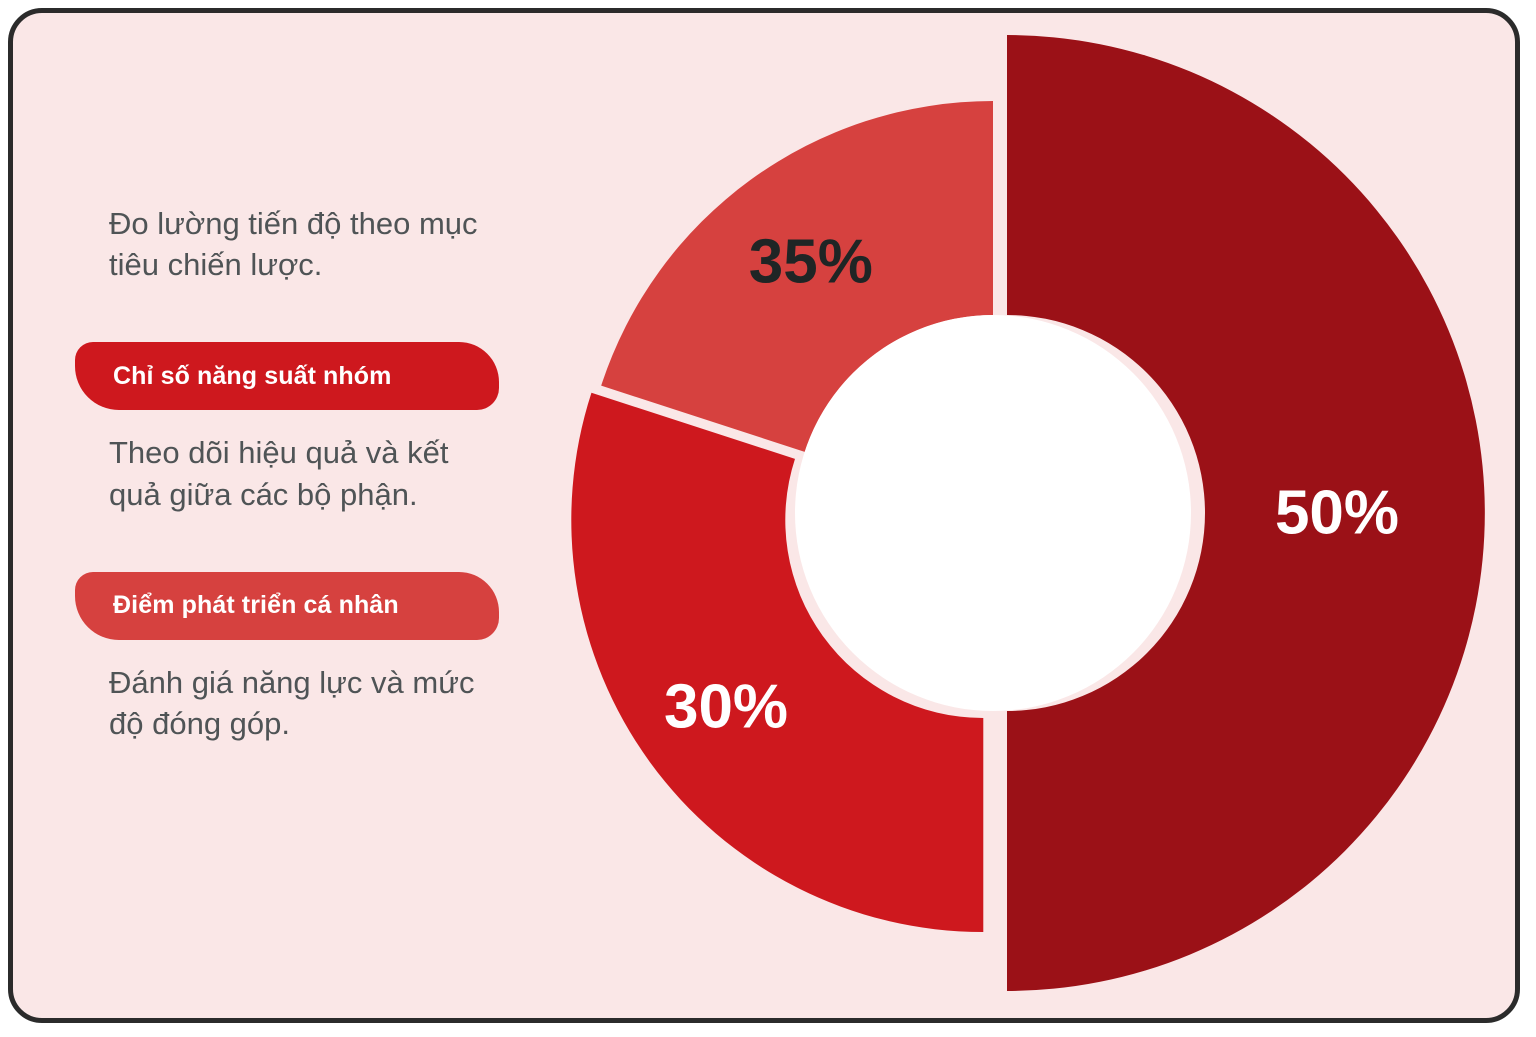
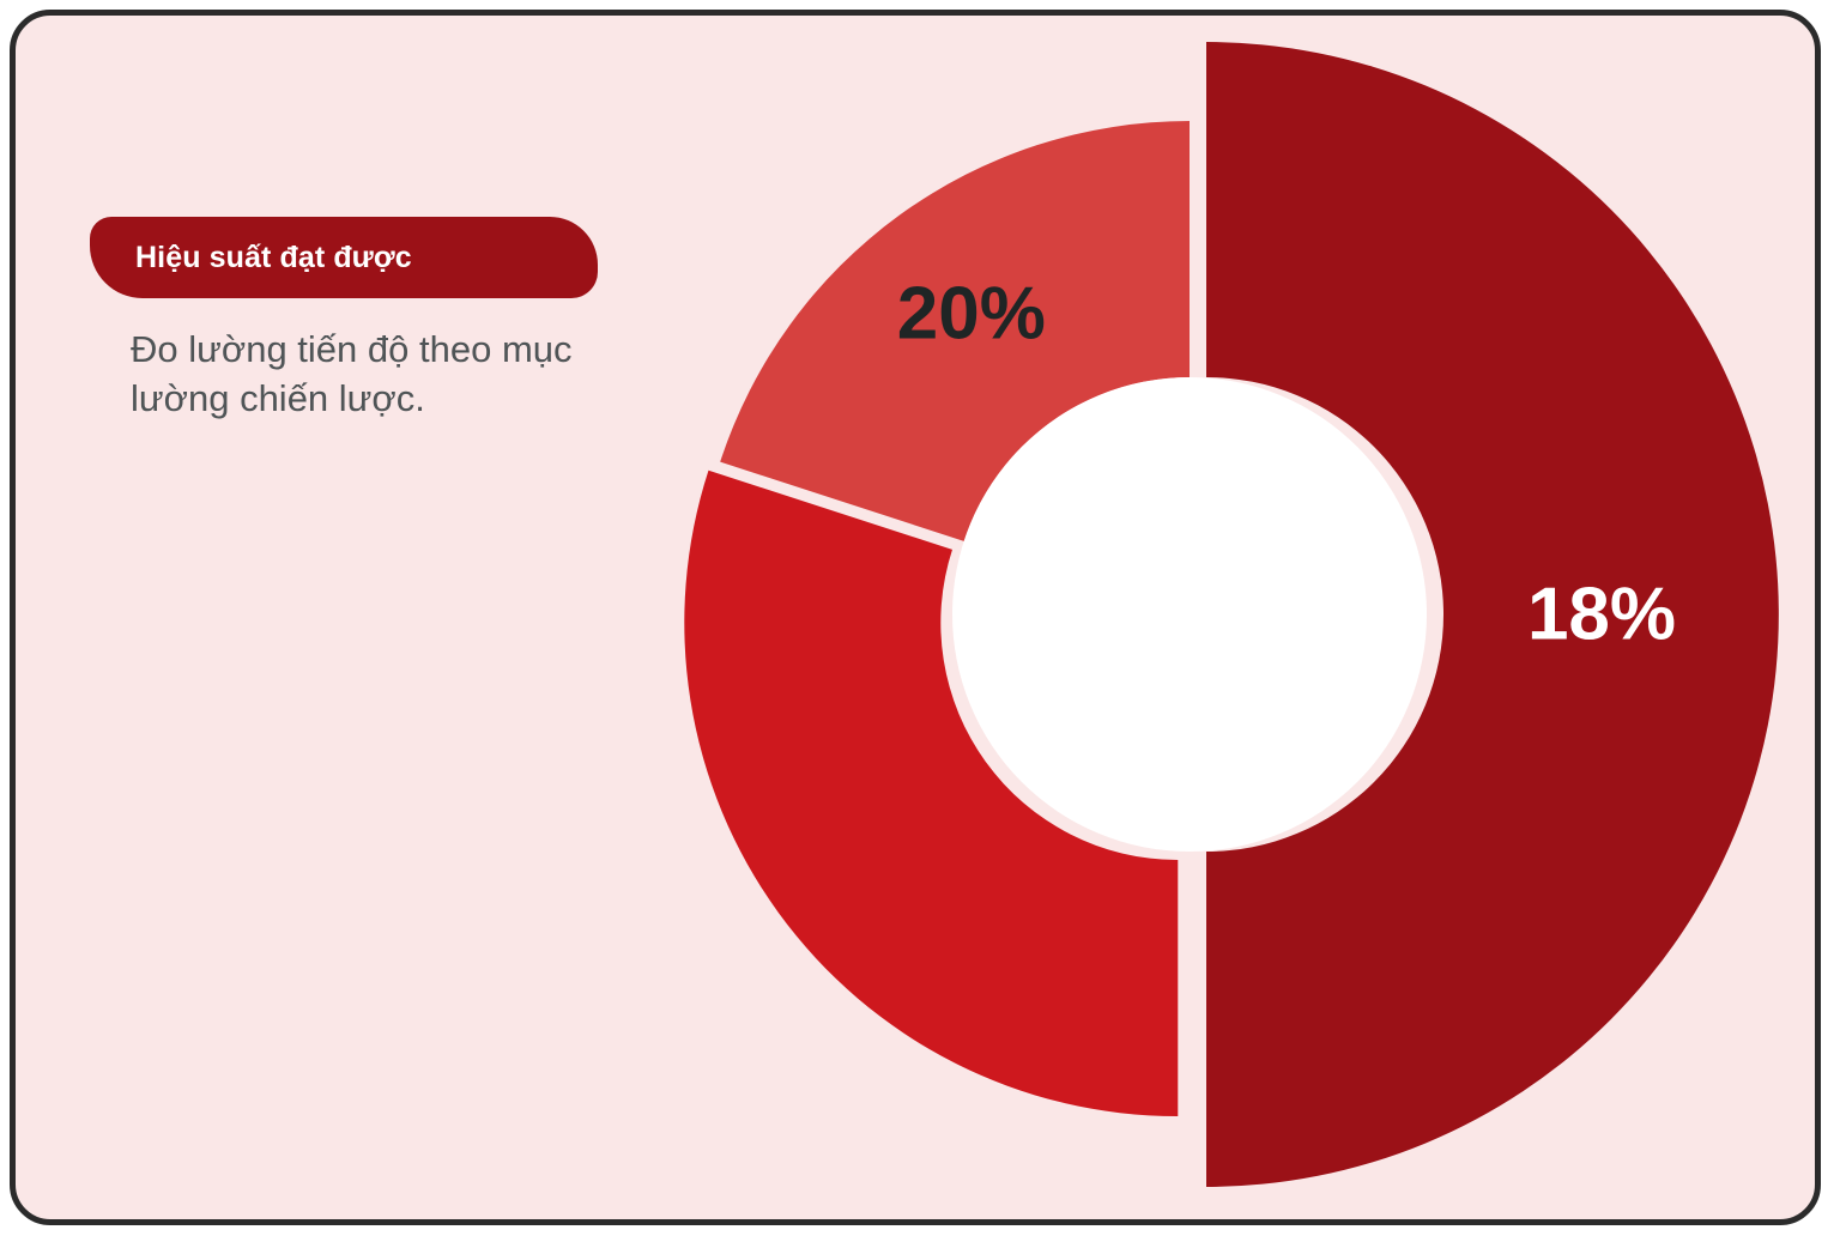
+ Hiệu suất đạt được
- Đo lường tiến độ theo mục tiêu chiến lược.
+ Đo lường tiến độ theo mục lường chiến lược.
- Chỉ số năng suất nhóm
- Theo dõi hiệu quả và kết quả giữa các bộ phận.
- Điểm phát triển cá nhân
- Đánh giá năng lực và mức độ đóng góp.
- 50%
+ 18%
- 30%
- 35%
+ 20%
